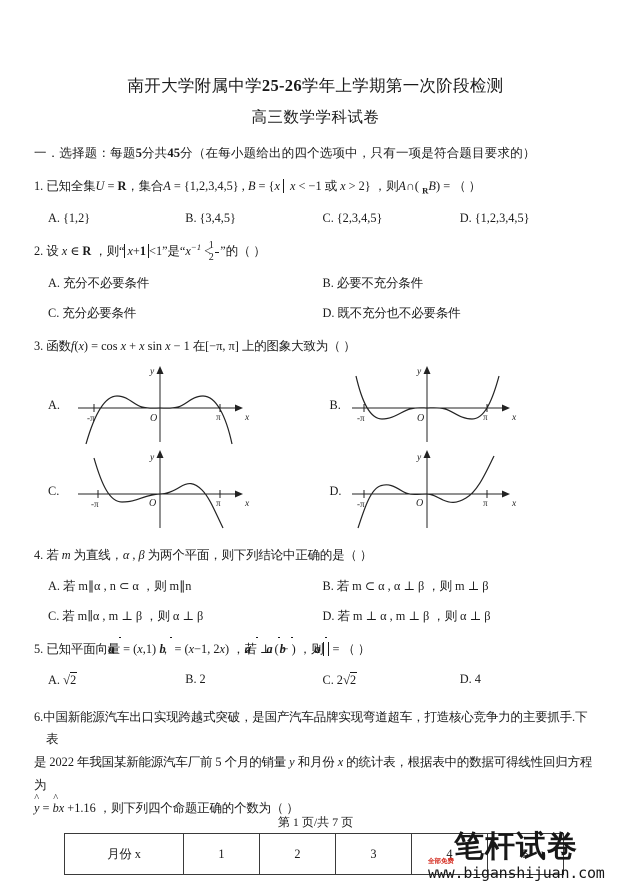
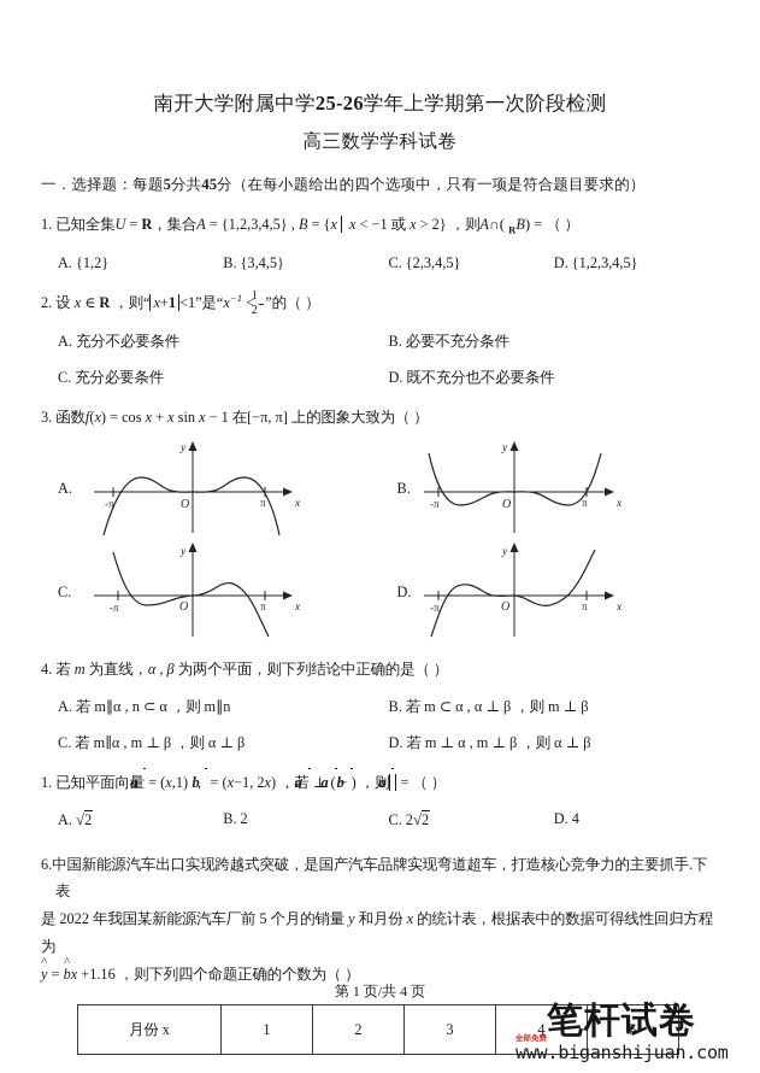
  南开大学附属中学25-26学年上学期第一次阶段检测
  高三数学学科试卷
  一．选择题：每题5分共45分（在每小题给出的四个选项中，只有一项是符合题目要求的）
  1. 已知全集U = R，集合A = {1,2,3,4,5} , B = {x x < −1 或 x > 2} ，则A∩( RB) = （ ）
  A. {1,2}
  B. {3,4,5}
  C. {2,3,4,5}
  D. {1,2,3,4,5}
  2. 设 x ∈ R ，则“ x+1 <1”是“x−1 <
  1
  2
  ”的（ ）
  A. 充分不必要条件
  B. 必要不充分条件
  C. 充分必要条件
  D. 既不充分也不必要条件
  3. 函数f(x) = cos x + x sin x − 1 在[−π, π] 上的图象大致为（ ）
  A.
  y
  O
  -π
  π
  x
  B.
  y
  O
  -π
  π
  x
  C.
  y
  O
  -π
  π
  x
  D.
  y
  O
  -π
  π
  x
  4. 若 m 为直线，α , β 为两个平面，则下列结论中正确的是（ ）
  A. 若 m∥α , n ⊂ α ，则 m∥n
  B. 若 m ⊂ α , α ⊥ β ，则 m ⊥ β
  C. 若 m∥α , m ⊥ β ，则 α ⊥ β
  D. 若 m ⊥ α , m ⊥ β ，则 α ⊥ β
- 5. 已知平面向量a = (x,1) ，b = (x−1, 2x) ，若a ⊥ (a − b ) ，则a = （ ）
+ 1. 已知平面向量a = (x,1) ，b = (x−1, 2x) ，若a ⊥ (a − b ) ，则a = （ ）
  A. √2
  B. 2
  C. 2√2
  D. 4
  6.中国新能源汽车出口实现跨越式突破，是国产汽车品牌实现弯道超车，打造核心竞争力的主要抓手.下表
  是 2022 年我国某新能源汽车厂前 5 个月的销量 y 和月份 x 的统计表，根据表中的数据可得线性回归方程为
  y = bx +1.16 ，则下列四个命题正确的个数为（ ）
  月份 x	1	2	3	4	5
- 第 1 页/共 7 页
+ 第 1 页/共 4 页
  全部免费
  笔杆试卷
  www.biganshijuan.com
